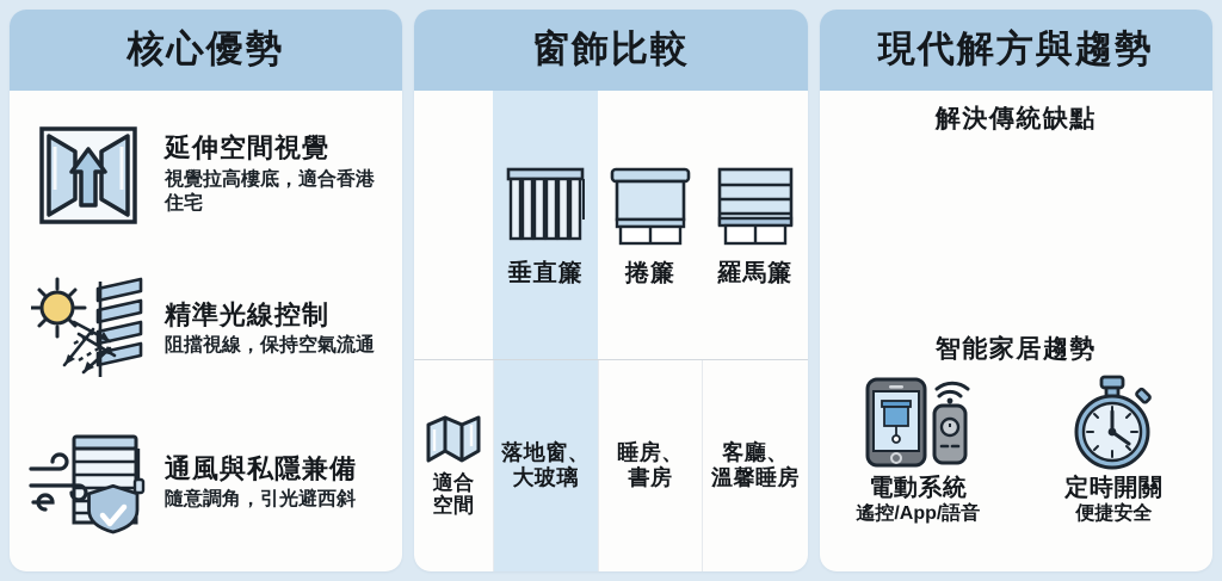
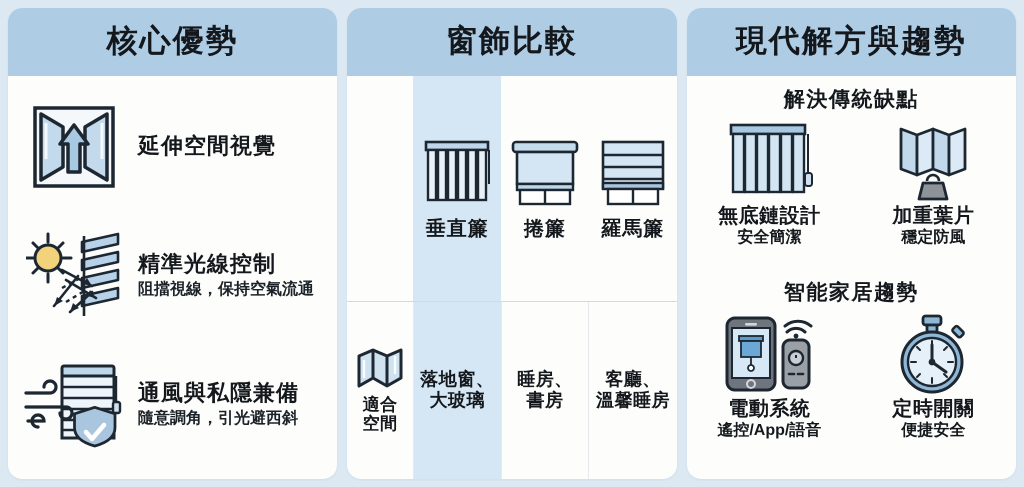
  核心優勢
  延伸空間視覺
- 視覺拉高樓底，適合香港住宅
  精準光線控制
  阻擋視線，保持空氣流通
  通風與私隱兼備
  隨意調角，引光避西斜
  窗飾比較
  	垂直簾	捲簾	羅馬簾
  適合 空間	落地窗、 大玻璃	睡房、 書房	客廳、 溫馨睡房
  現代解方與趨勢
  解決傳統缺點
+ 無底鏈設計
+ 安全簡潔
+ 加重葉片
+ 穩定防風
  智能家居趨勢
  電動系統
  遙控/App/語音
  定時開關
  便捷安全
